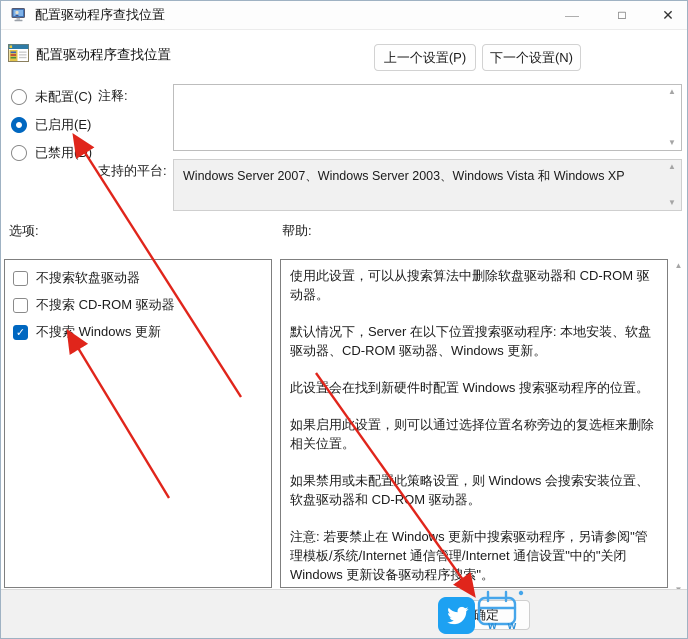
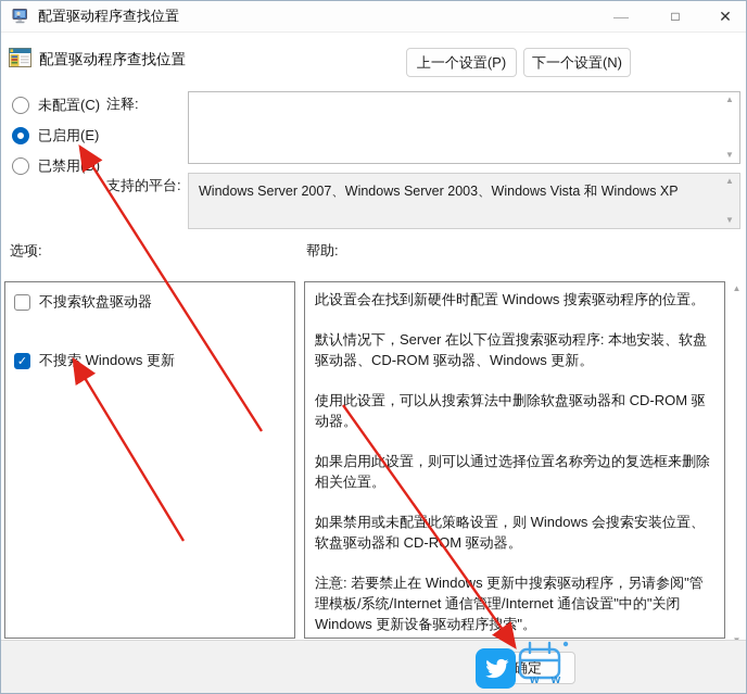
  配置驱动程序查找位置
  —
  □
  ✕
  配置驱动程序查找位置
  上一个设置(P)
  下一个设置(N)
  未配置(C)
  已启用(E)
  已禁用(D)
  注释:
  ▲
  ▼
  支持的平台:
  Windows Server 2007、Windows Server 2003、Windows Vista 和 Windows XP
  ▲
  ▼
  选项:
  帮助:
  不搜索软盘驱动器
- 不搜索 CD-ROM 驱动器
  ✓
  不搜索 Windows 更新
- 使用此设置，可以从搜索算法中删除软盘驱动器和 CD-ROM 驱动器。
+ 此设置会在找到新硬件时配置 Windows 搜索驱动程序的位置。
  默认情况下，Server 在以下位置搜索驱动程序: 本地安装、软盘驱动器、CD-ROM 驱动器、Windows 更新。
- 此设置会在找到新硬件时配置 Windows 搜索驱动程序的位置。
+ 使用此设置，可以从搜索算法中删除软盘驱动器和 CD-ROM 驱动器。
  如果启用此设置，则可以通过选择位置名称旁边的复选框来删除相关位置。
  如果禁用或未配置此策略设置，则 Windows 会搜索安装位置、软盘驱动器和 CD-ROM 驱动器。
  注意: 若要禁止在 Windos 更新中搜索驱动程序，另请参阅"管理模板/系统/Internet 通信管理/Internet 通信设置"中的"关闭 Windows 更新设备驱动程序搜索"。
  ▲
  w w
